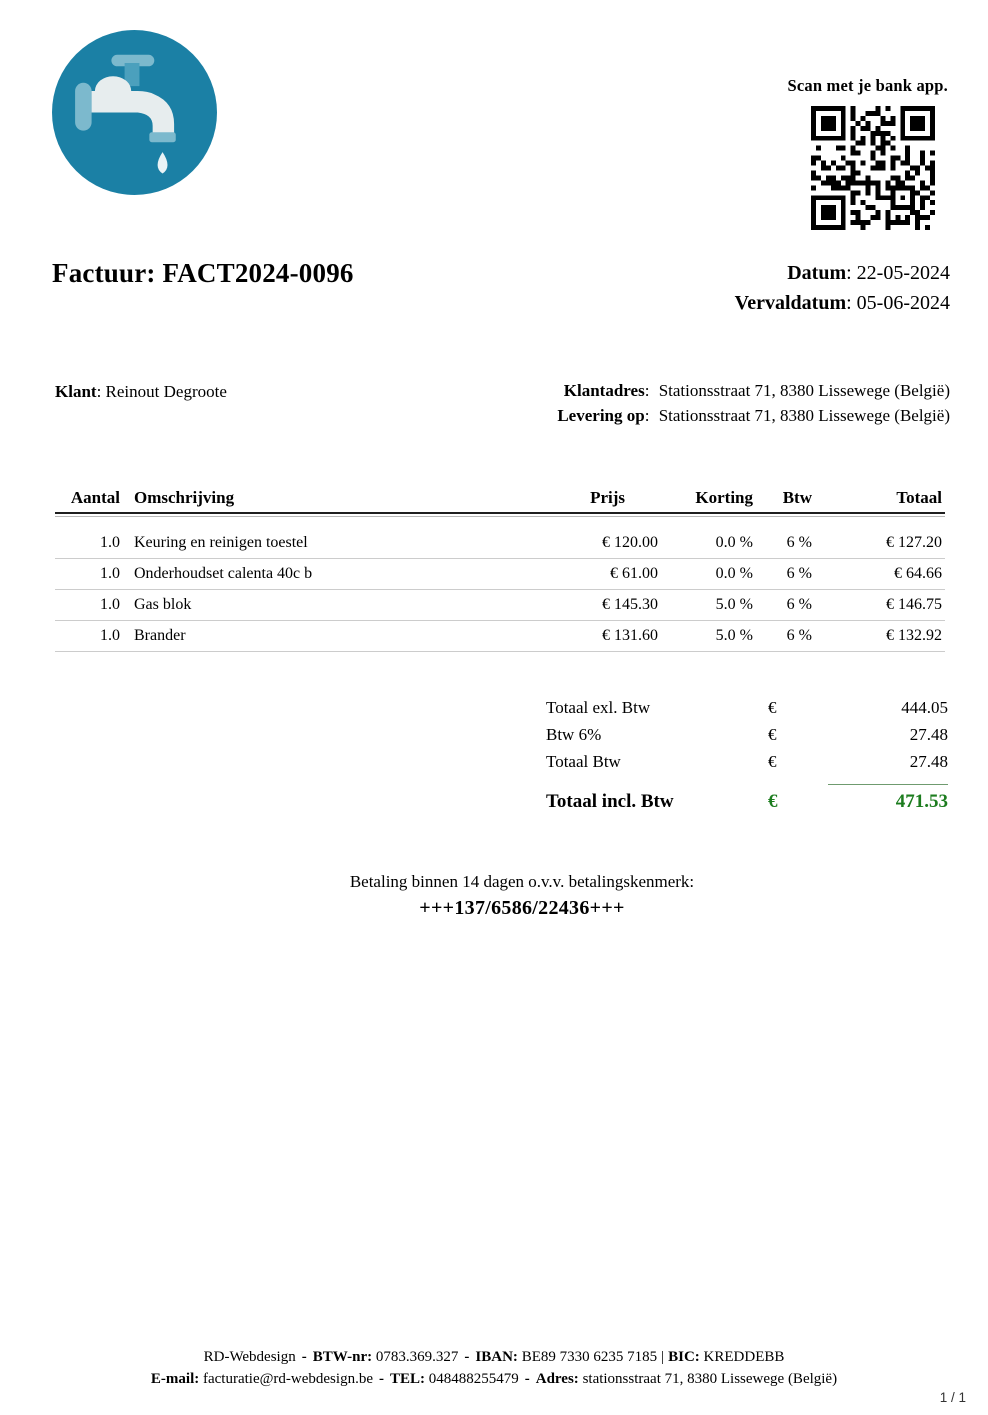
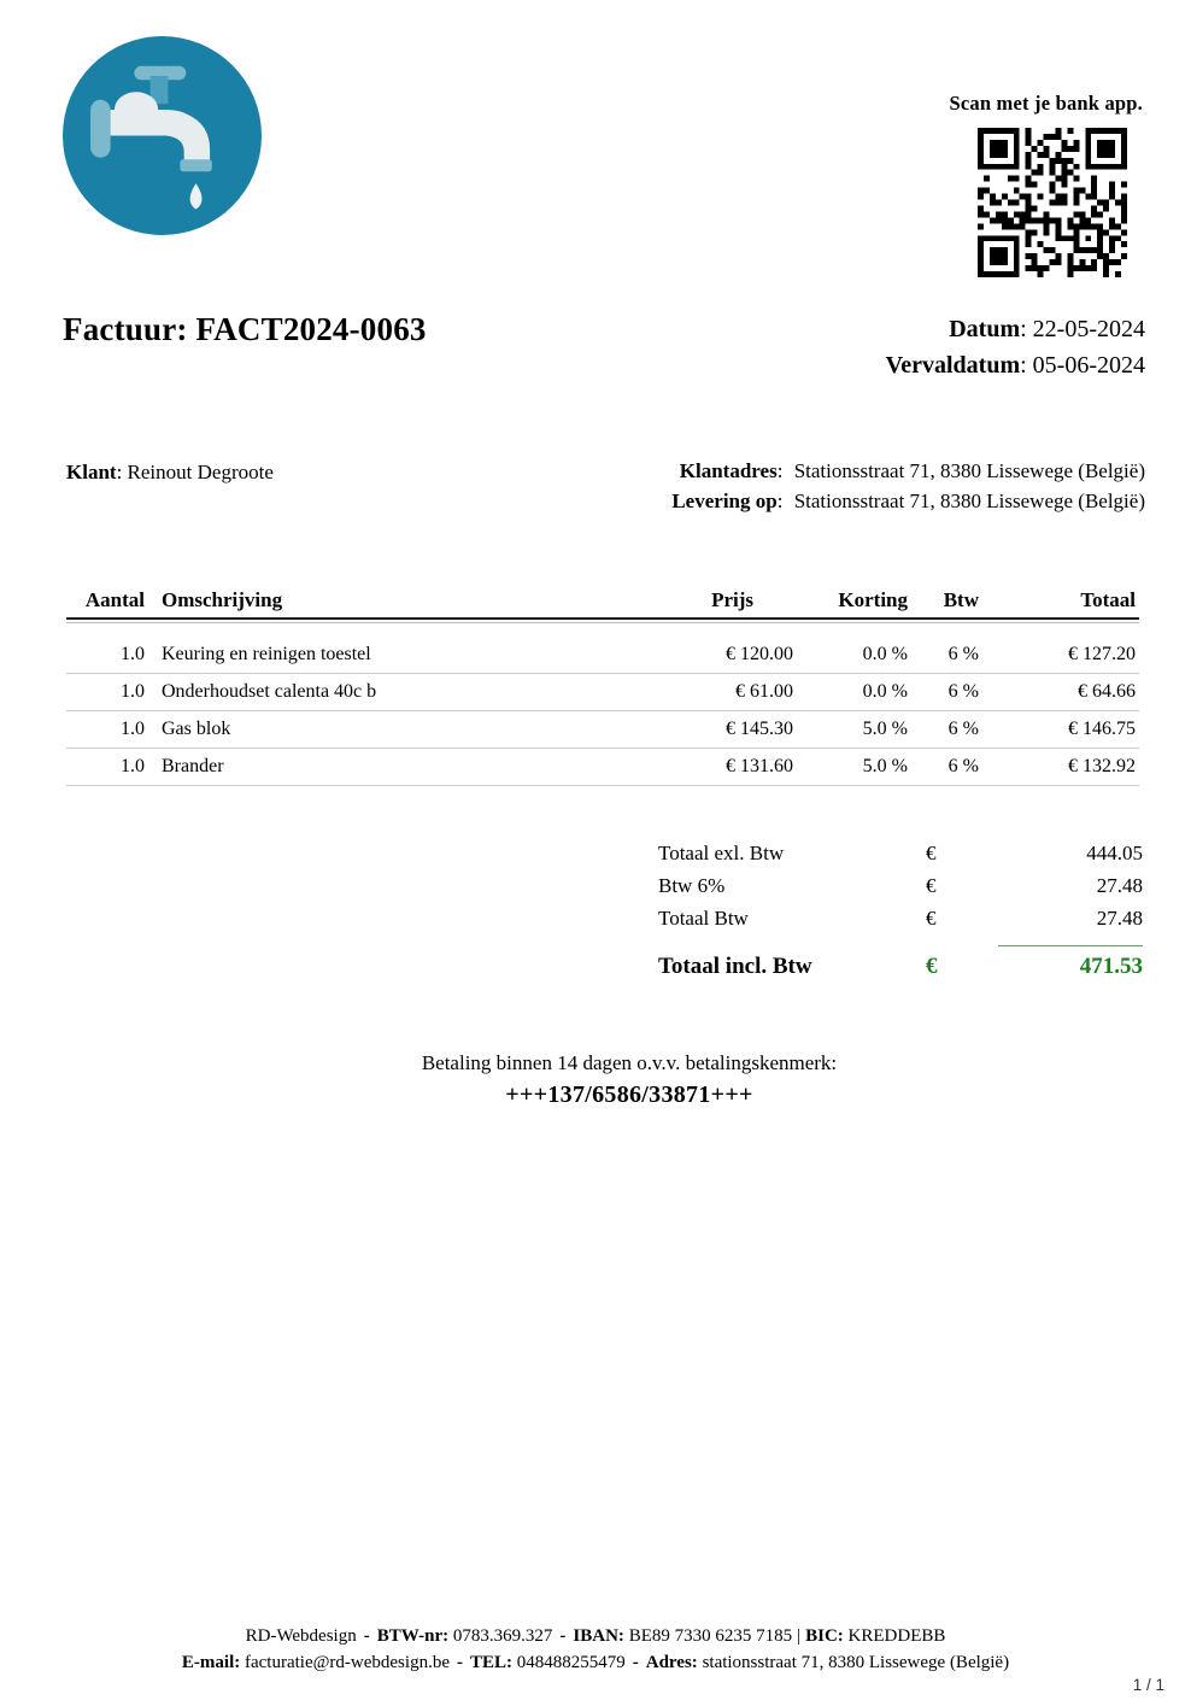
  Scan met je bank app.
- Factuur: FACT2024-0096
+ Factuur: FACT2024-0063
  Datum: 22-05-2024
  Vervaldatum: 05-06-2024
  Klant: Reinout Degroote
  Klantadres: Stationsstraat 71, 8380 Lissewege (België)
  Levering op: Stationsstraat 71, 8380 Lissewege (België)
  Aantal
  Omschrijving
  Prijs
  Korting
  Btw
  Totaal
  1.0
  Keuring en reinigen toestel
  € 120.00
  0.0 %
  6 %
  € 127.20
  1.0
  Onderhoudset calenta 40c b
  € 61.00
  0.0 %
  6 %
  € 64.66
  1.0
  Gas blok
  € 145.30
  5.0 %
  6 %
  € 146.75
  1.0
  Brander
  € 131.60
  5.0 %
  6 %
  € 132.92
  Totaal exl. Btw
  €
  444.05
  Btw 6%
  €
  27.48
  Totaal Btw
  €
  27.48
  Totaal incl. Btw
  €
  471.53
  Betaling binnen 14 dagen o.v.v. betalingskenmerk:
- +++137/6586/22436+++
+ +++137/6586/33871+++
  RD-Webdesign - BTW-nr: 0783.369.327 - IBAN: BE89 7330 6235 7185 | BIC: KREDDEBB
  E-mail: facturatie@rd-webdesign.be - TEL: 048488255479 - Adres: stationsstraat 71, 8380 Lissewege (België)
  1 / 1
